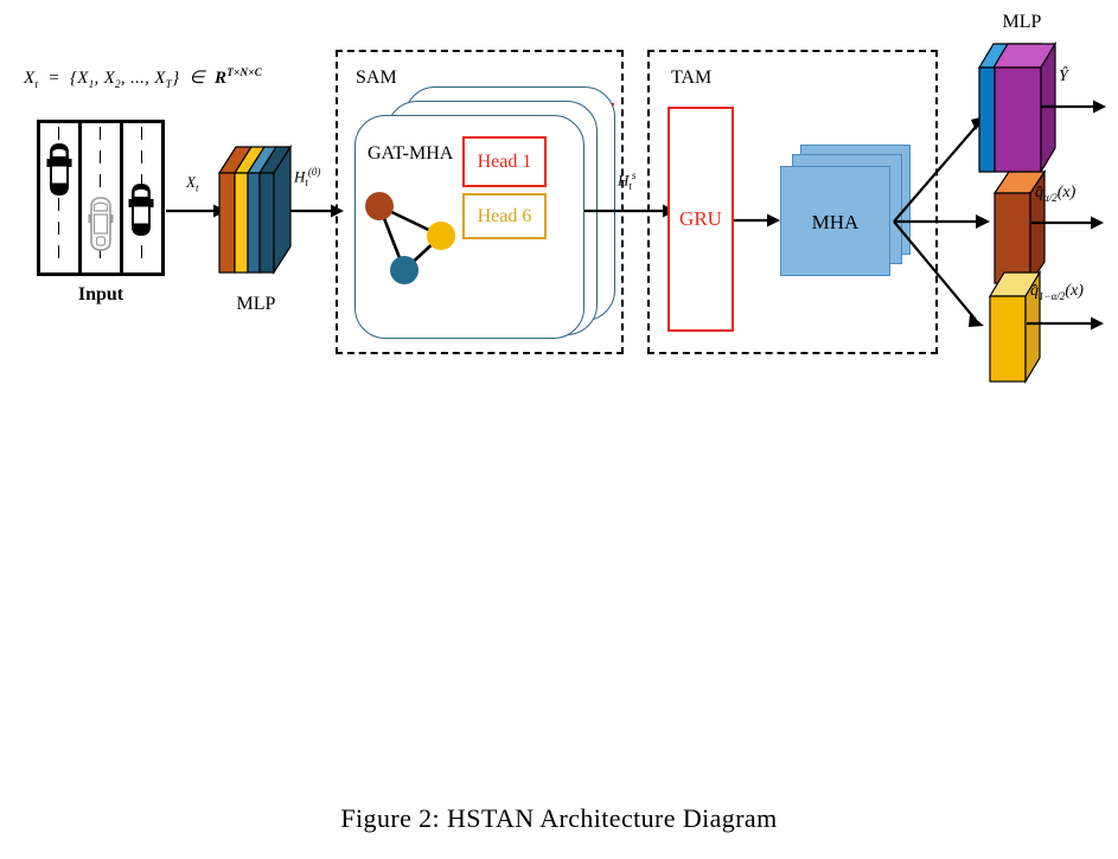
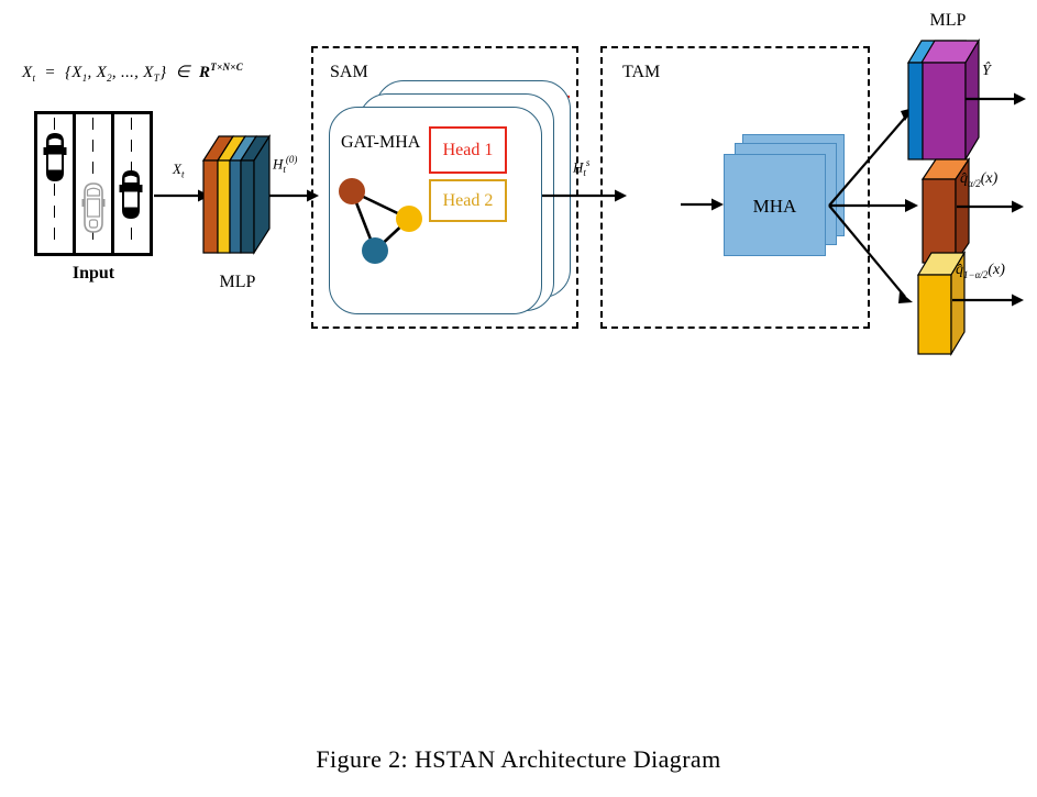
  Xt = {X1, X2, ..., XT} ∈ RT×N×C
  Input
  Xt
  MLP
  Ht(0)
  SAM
  GAT-MHA
  Head 1
- Head 6
+ Head 2
  Hts
  TAM
- GRU
  MHA
  MLP
  Ŷ
  q̂α/2(x)
  q̂1−α/2(x)
  Figure 2: HSTAN Architecture Diagram
